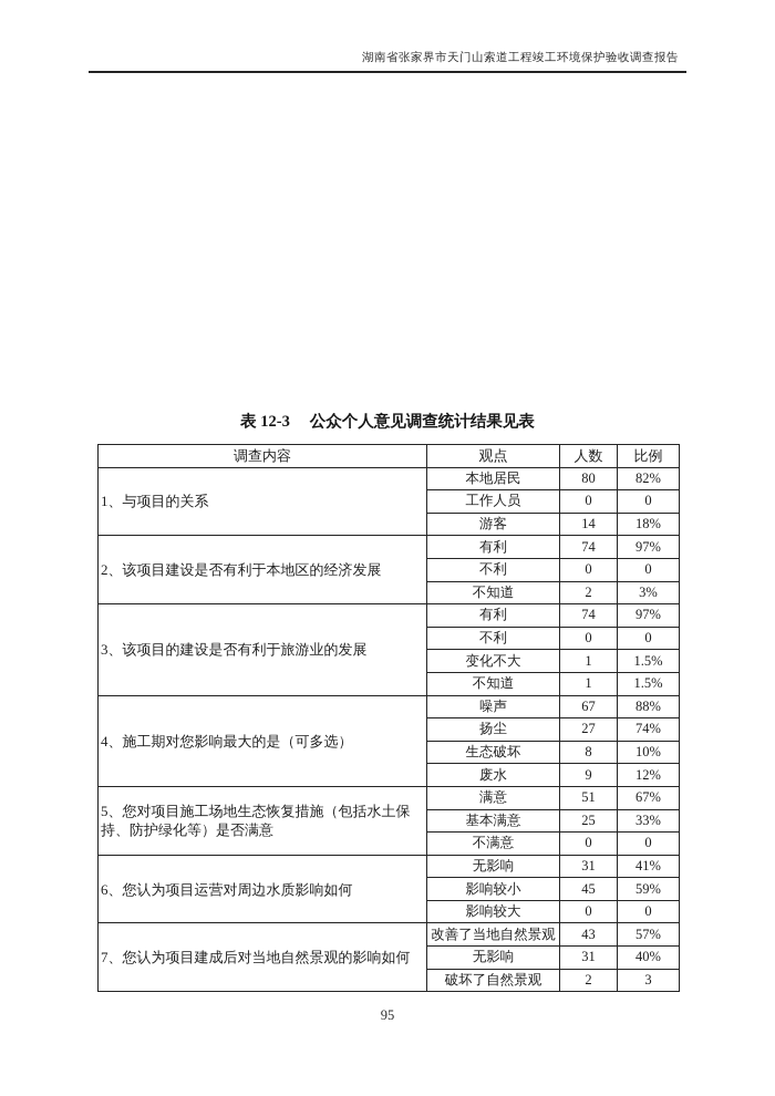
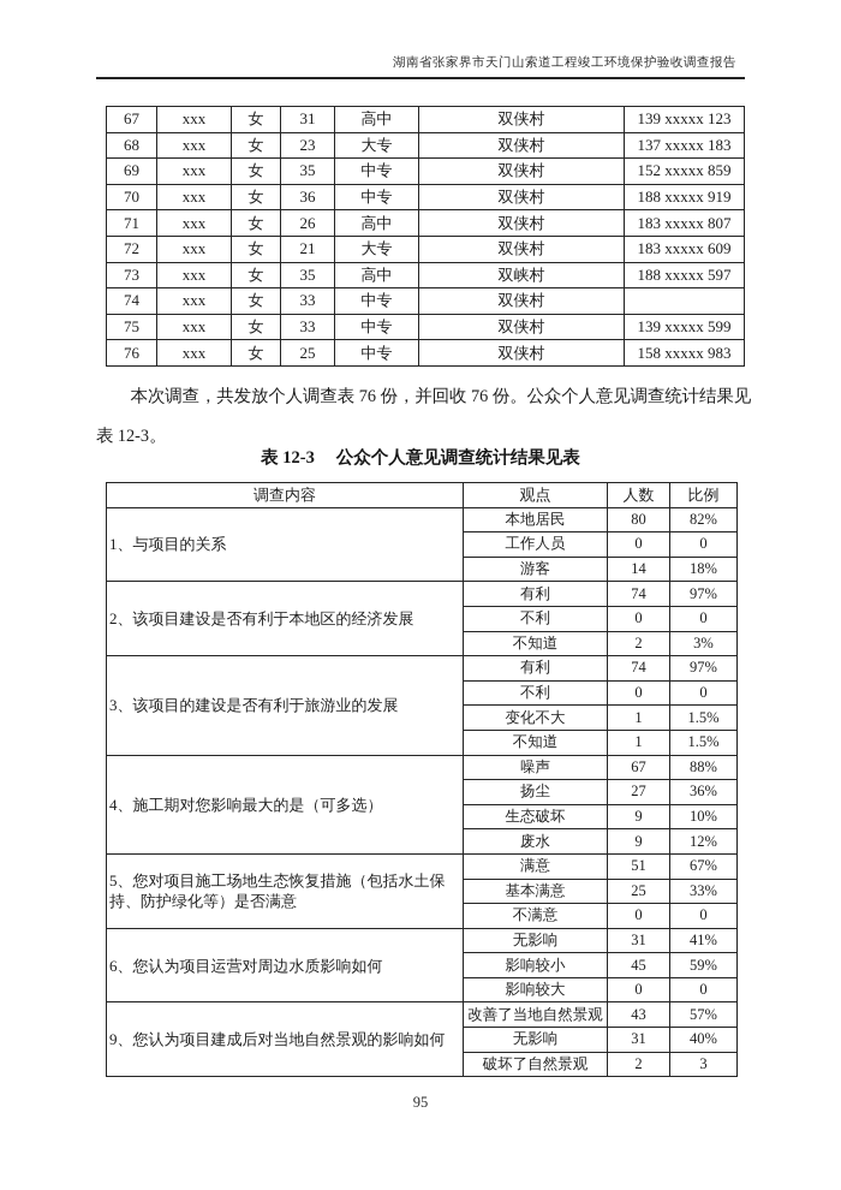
  湖南省张家界市天门山索道工程竣工环境保护验收调查报告
+ 67	xxx	女	31	高中	双侠村	139 xxxxx 123
+ 68	xxx	女	23	大专	双侠村	137 xxxxx 183
+ 69	xxx	女	35	中专	双侠村	152 xxxxx 859
+ 70	xxx	女	36	中专	双侠村	188 xxxxx 919
+ 71	xxx	女	26	高中	双侠村	183 xxxxx 807
+ 72	xxx	女	21	大专	双侠村	183 xxxxx 609
+ 73	xxx	女	35	高中	双峡村	188 xxxxx 597
+ 74	xxx	女	33	中专	双侠村
+ 75	xxx	女	33	中专	双侠村	139 xxxxx 599
+ 76	xxx	女	25	中专	双侠村	158 xxxxx 983
+ 本次调查，共发放个人调查表 76 份，并回收 76 份。公众个人意见调查统计结果见表 12-3。
  表 12-3 公众个人意见调查统计结果见表
  调查内容	观点	人数	比例
  1、与项目的关系	本地居民	80	82%
  工作人员	0	0
  游客	14	18%
  2、该项目建设是否有利于本地区的经济发展	有利	74	97%
  不利	0	0
  不知道	2	3%
  3、该项目的建设是否有利于旅游业的发展	有利	74	97%
  不利	0	0
  变化不大	1	1.5%
  不知道	1	1.5%
  4、施工期对您影响最大的是（可多选）	噪声	67	88%
- 扬尘	27	74%
+ 扬尘	27	36%
- 生态破坏	8	10%
+ 生态破坏	9	10%
  废水	9	12%
  5、您对项目施工场地生态恢复措施（包括水土保持、防护绿化等）是否满意	满意	51	67%
  基本满意	25	33%
  不满意	0	0
  6、您认为项目运营对周边水质影响如何	无影响	31	41%
  影响较小	45	59%
  影响较大	0	0
- 7、您认为项目建成后对当地自然景观的影响如何	改善了当地自然景观	43	57%
+ 9、您认为项目建成后对当地自然景观的影响如何	改善了当地自然景观	43	57%
  无影响	31	40%
  破坏了自然景观	2	3
  95
